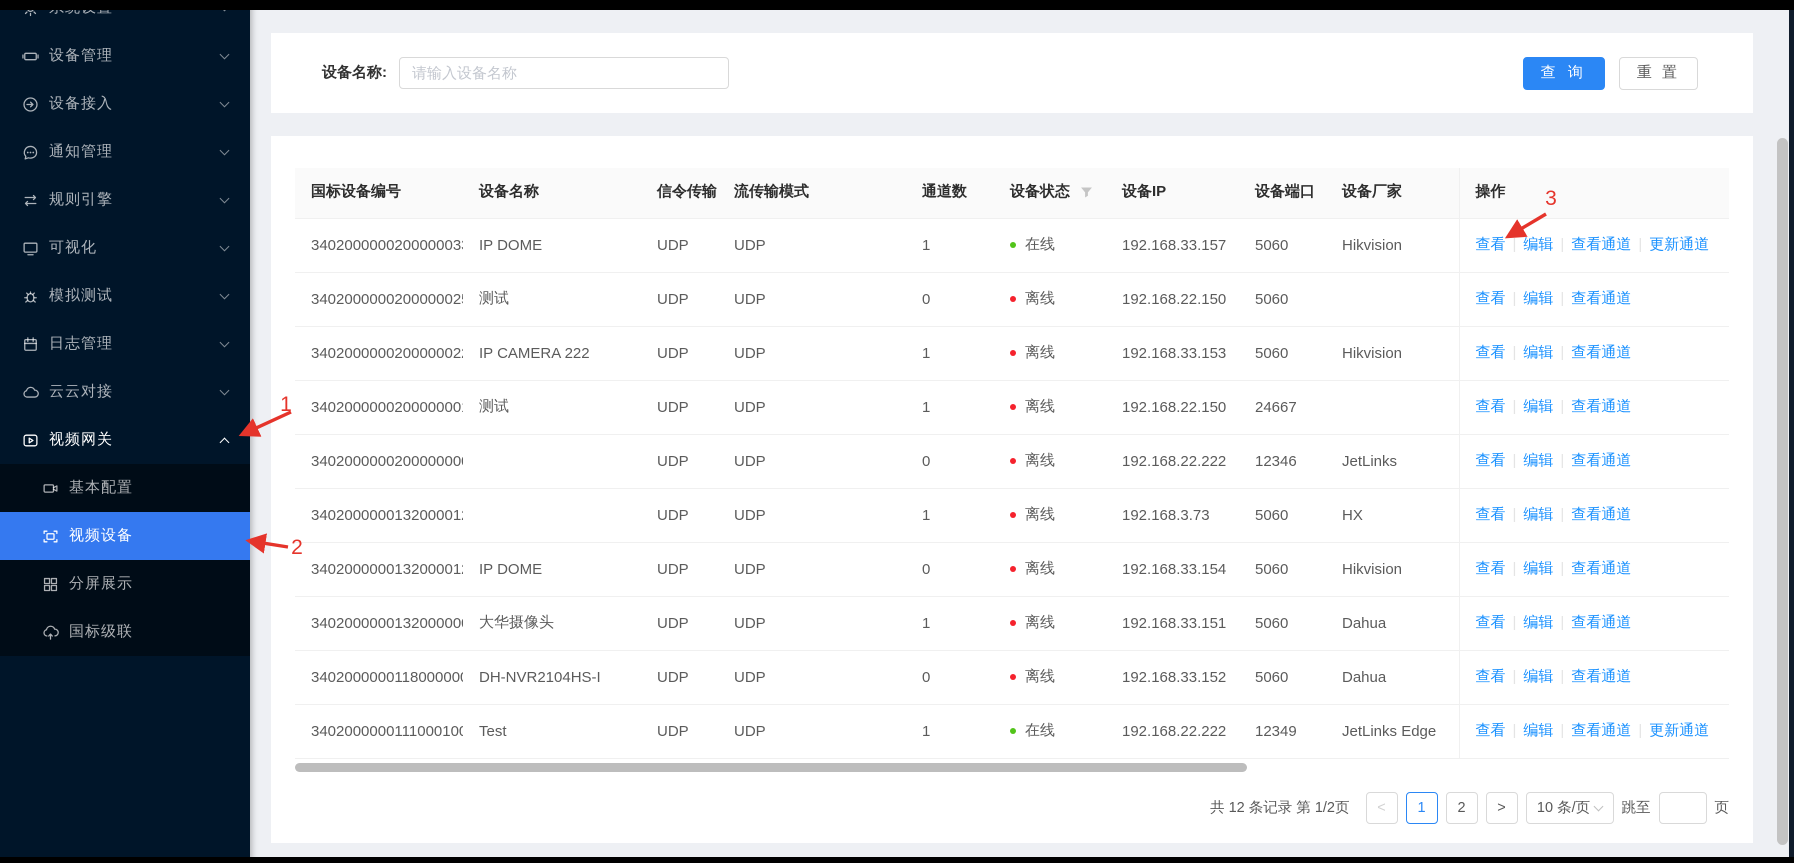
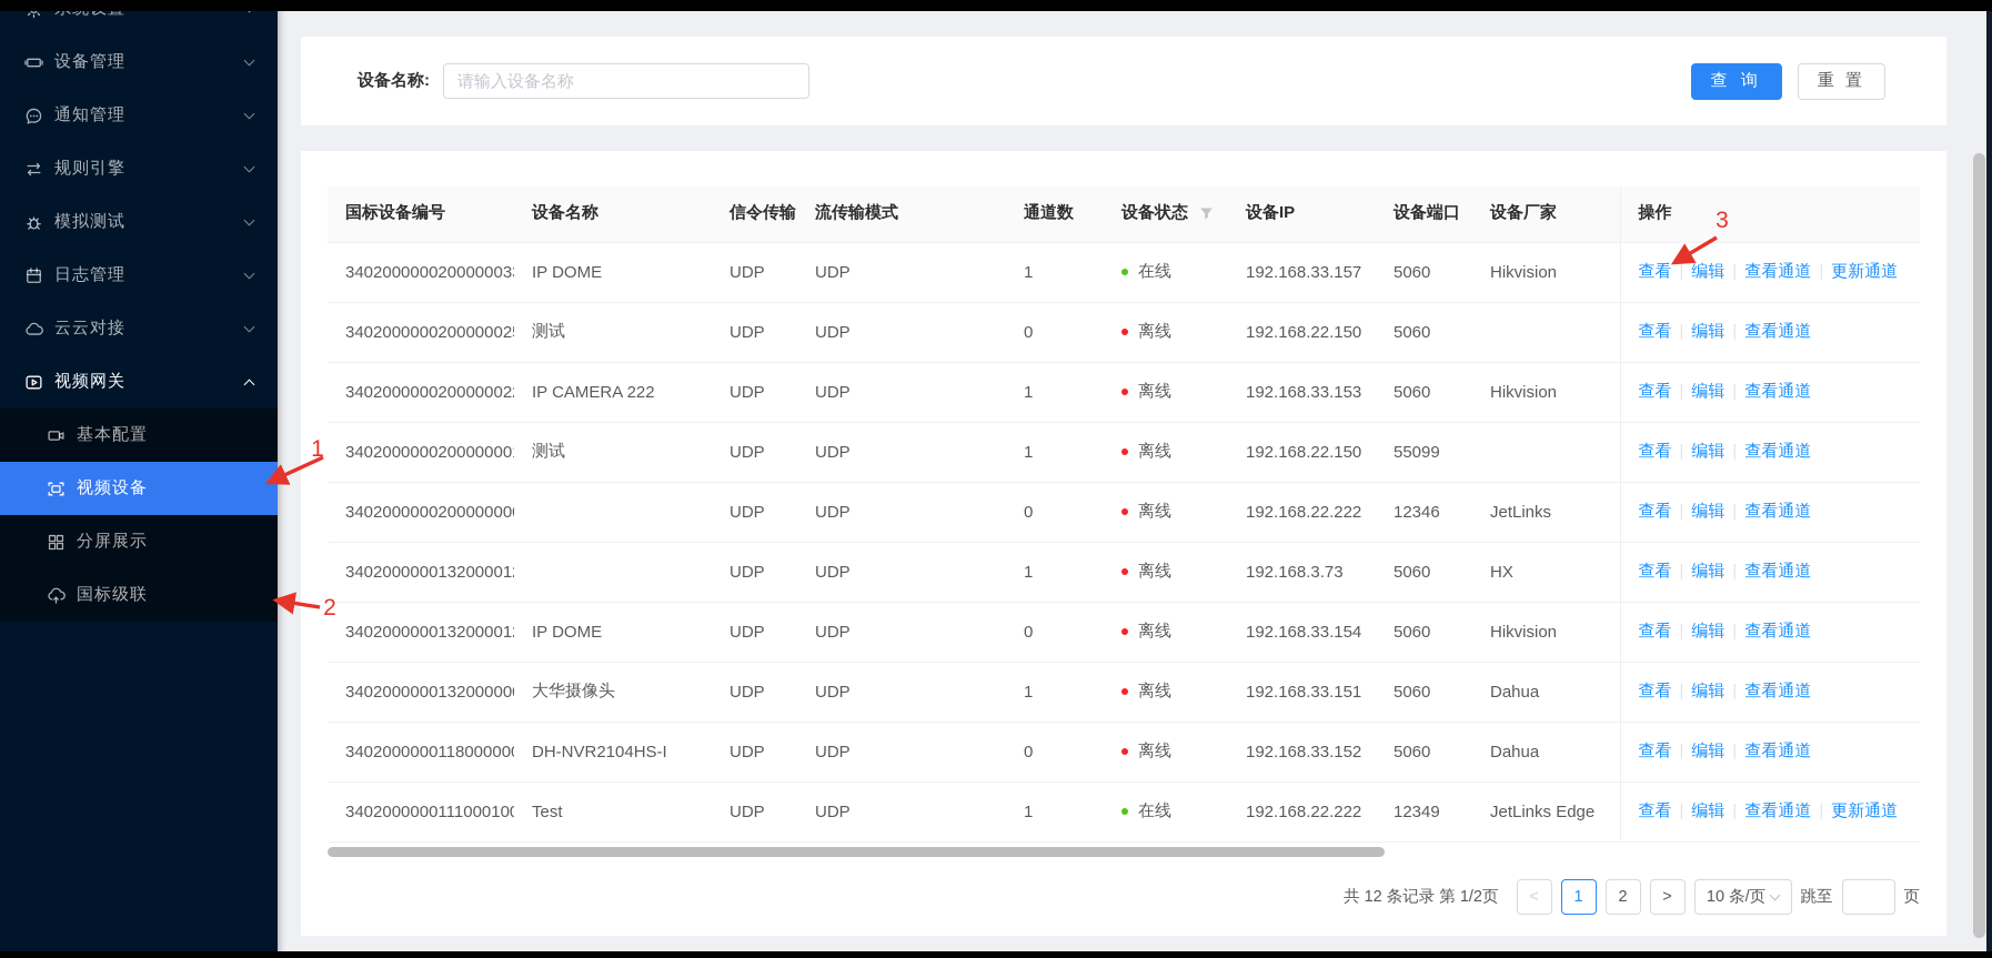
  设备管理
- 设备接入
  通知管理
  规则引擎
- 可视化
  模拟测试
  日志管理
  云云对接
  视频网关
  基本配置
  视频设备
  分屏展示
  国标级联
  设备名称:
  请输入设备名称
  查 询
  重 置
  国标设备编号	设备名称	信令传输	流传输模式	通道数	设备状态	设备IP	设备端口	设备厂家	操作
  340200000020000003	IP DOME	UDP	UDP	1	在线	192.168.33.157	5060	Hikvision	查看 | 编辑 | 查看通道 | 更新通道
  340200000020000002	测试	UDP	UDP	0	离线	192.168.22.150	5060		查看 | 编辑 | 查看通道
  340200000020000002	IP CAMERA 222	UDP	UDP	1	离线	192.168.33.153	5060	Hikvision	查看 | 编辑 | 查看通道
- 340200000020000000	测试	UDP	UDP	1	离线	192.168.22.150	24667		查看 | 编辑 | 查看通道
+ 340200000020000000	测试	UDP	UDP	1	离线	192.168.22.150	55099		查看 | 编辑 | 查看通道
  340200000020000000		UDP	UDP	0	离线	192.168.22.222	12346	JetLinks	查看 | 编辑 | 查看通道
  340200000013200001		UDP	UDP	1	离线	192.168.3.73	5060	HX	查看 | 编辑 | 查看通道
  340200000013200001	IP DOME	UDP	UDP	0	离线	192.168.33.154	5060	Hikvision	查看 | 编辑 | 查看通道
  340200000013200000	大华摄像头	UDP	UDP	1	离线	192.168.33.151	5060	Dahua	查看 | 编辑 | 查看通道
  340200000011800000	DH-NVR2104HS-I	UDP	UDP	0	离线	192.168.33.152	5060	Dahua	查看 | 编辑 | 查看通道
  340200000011100010	Test	UDP	UDP	1	在线	192.168.22.222	12349	JetLinks Edge	查看 | 编辑 | 查看通道 | 更新通道
  共 12 条记录 第 1/2页
  <
  1
  2
  >
  10 条/页
  跳至
  页
  1
  2
  3
